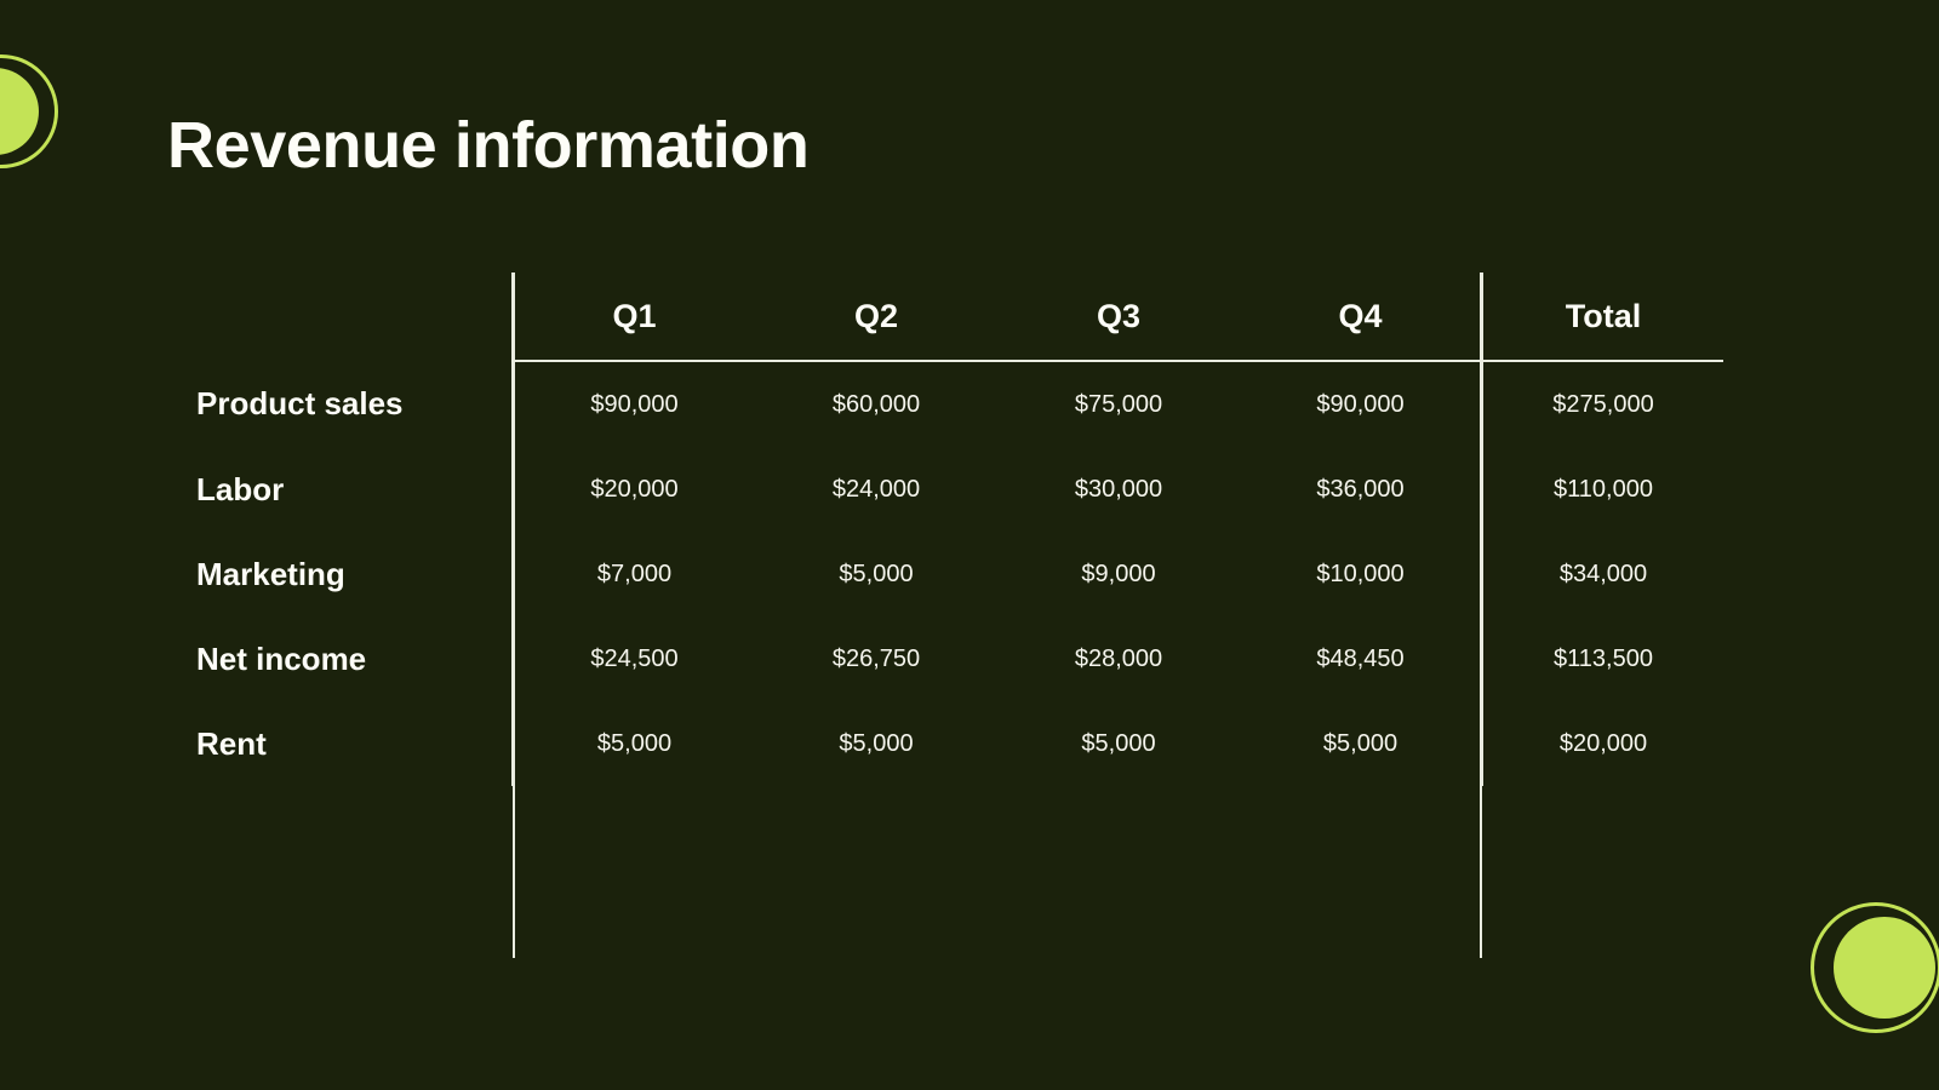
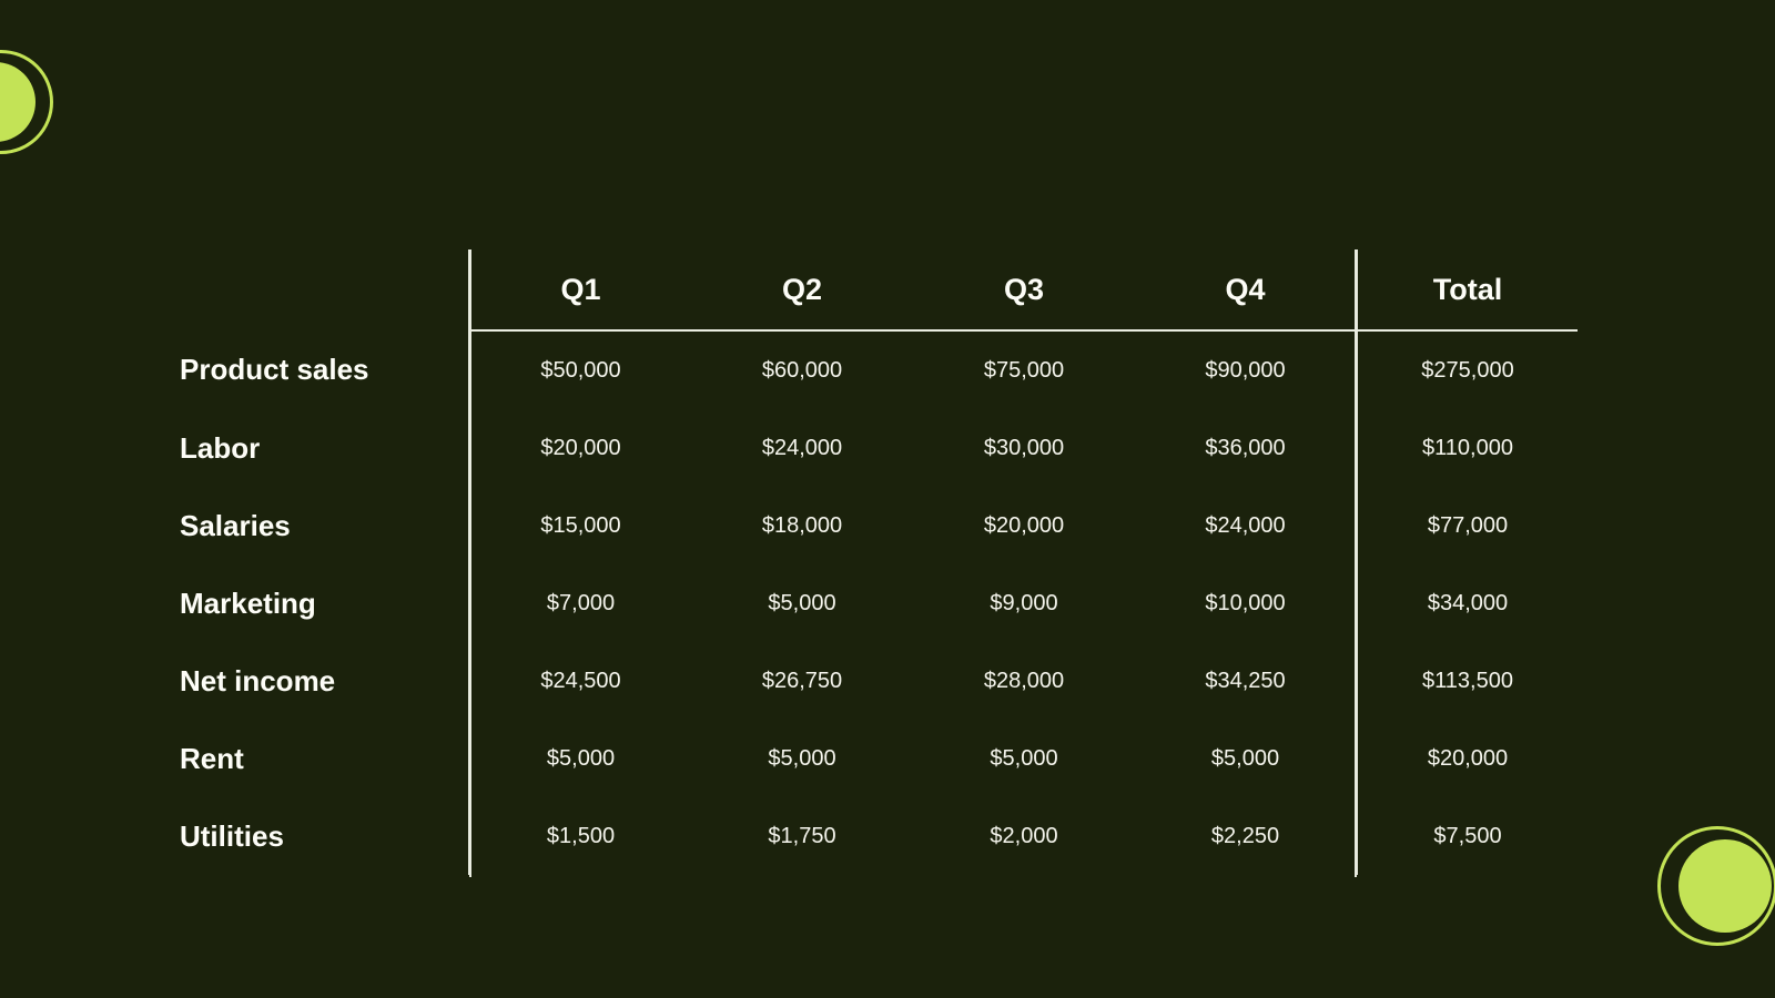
- Revenue information
  	Q1	Q2	Q3	Q4	Total
- Product sales	$90,000	$60,000	$75,000	$90,000	$275,000
+ Product sales	$50,000	$60,000	$75,000	$90,000	$275,000
  Labor	$20,000	$24,000	$30,000	$36,000	$110,000
+ Salaries	$15,000	$18,000	$20,000	$24,000	$77,000
  Marketing	$7,000	$5,000	$9,000	$10,000	$34,000
- Net income	$24,500	$26,750	$28,000	$48,450	$113,500
+ Net income	$24,500	$26,750	$28,000	$34,250	$113,500
  Rent	$5,000	$5,000	$5,000	$5,000	$20,000
+ Utilities	$1,500	$1,750	$2,000	$2,250	$7,500
